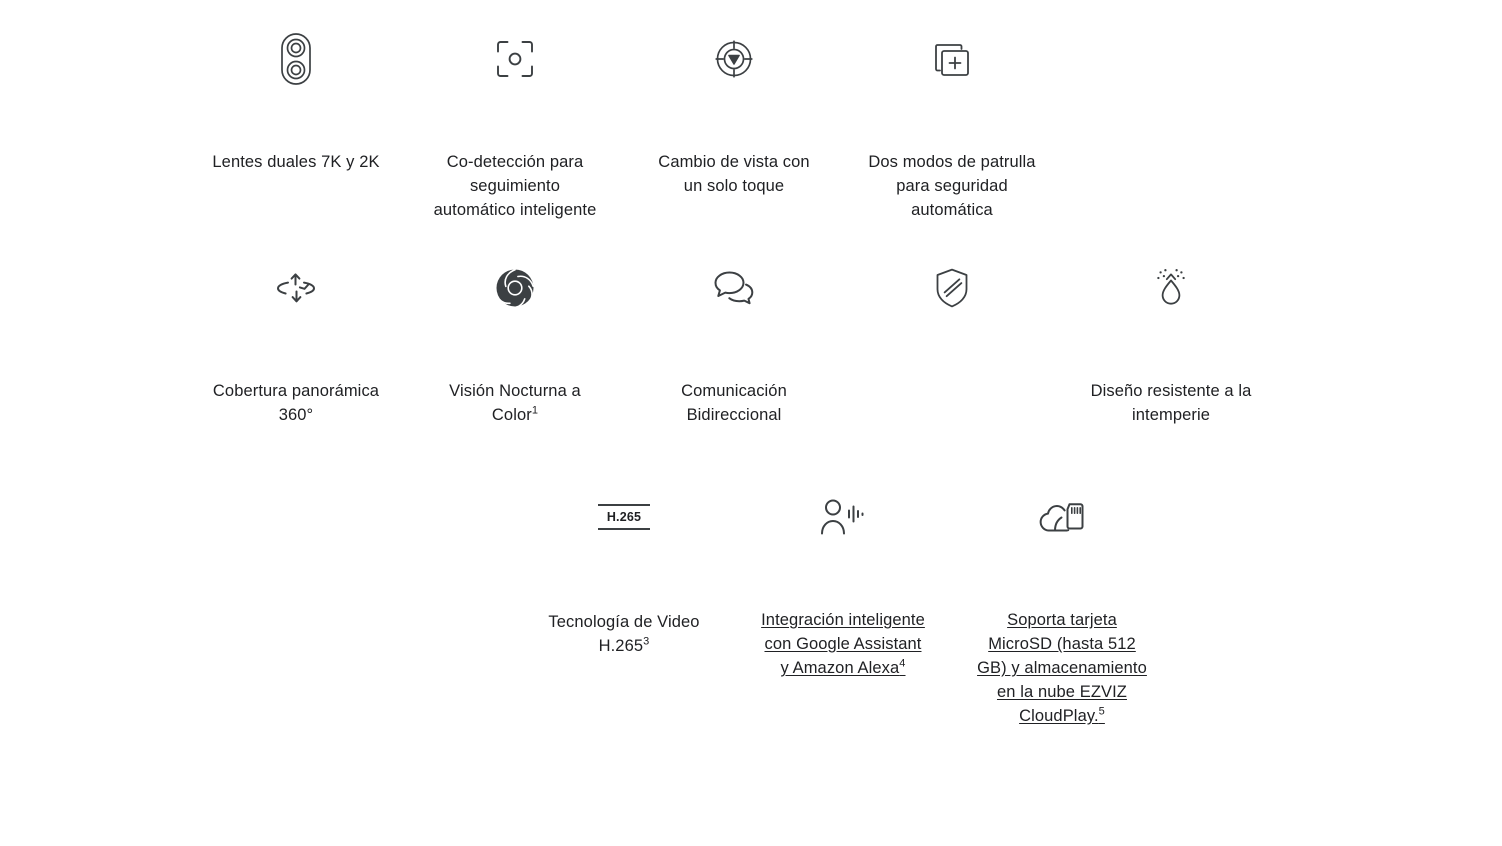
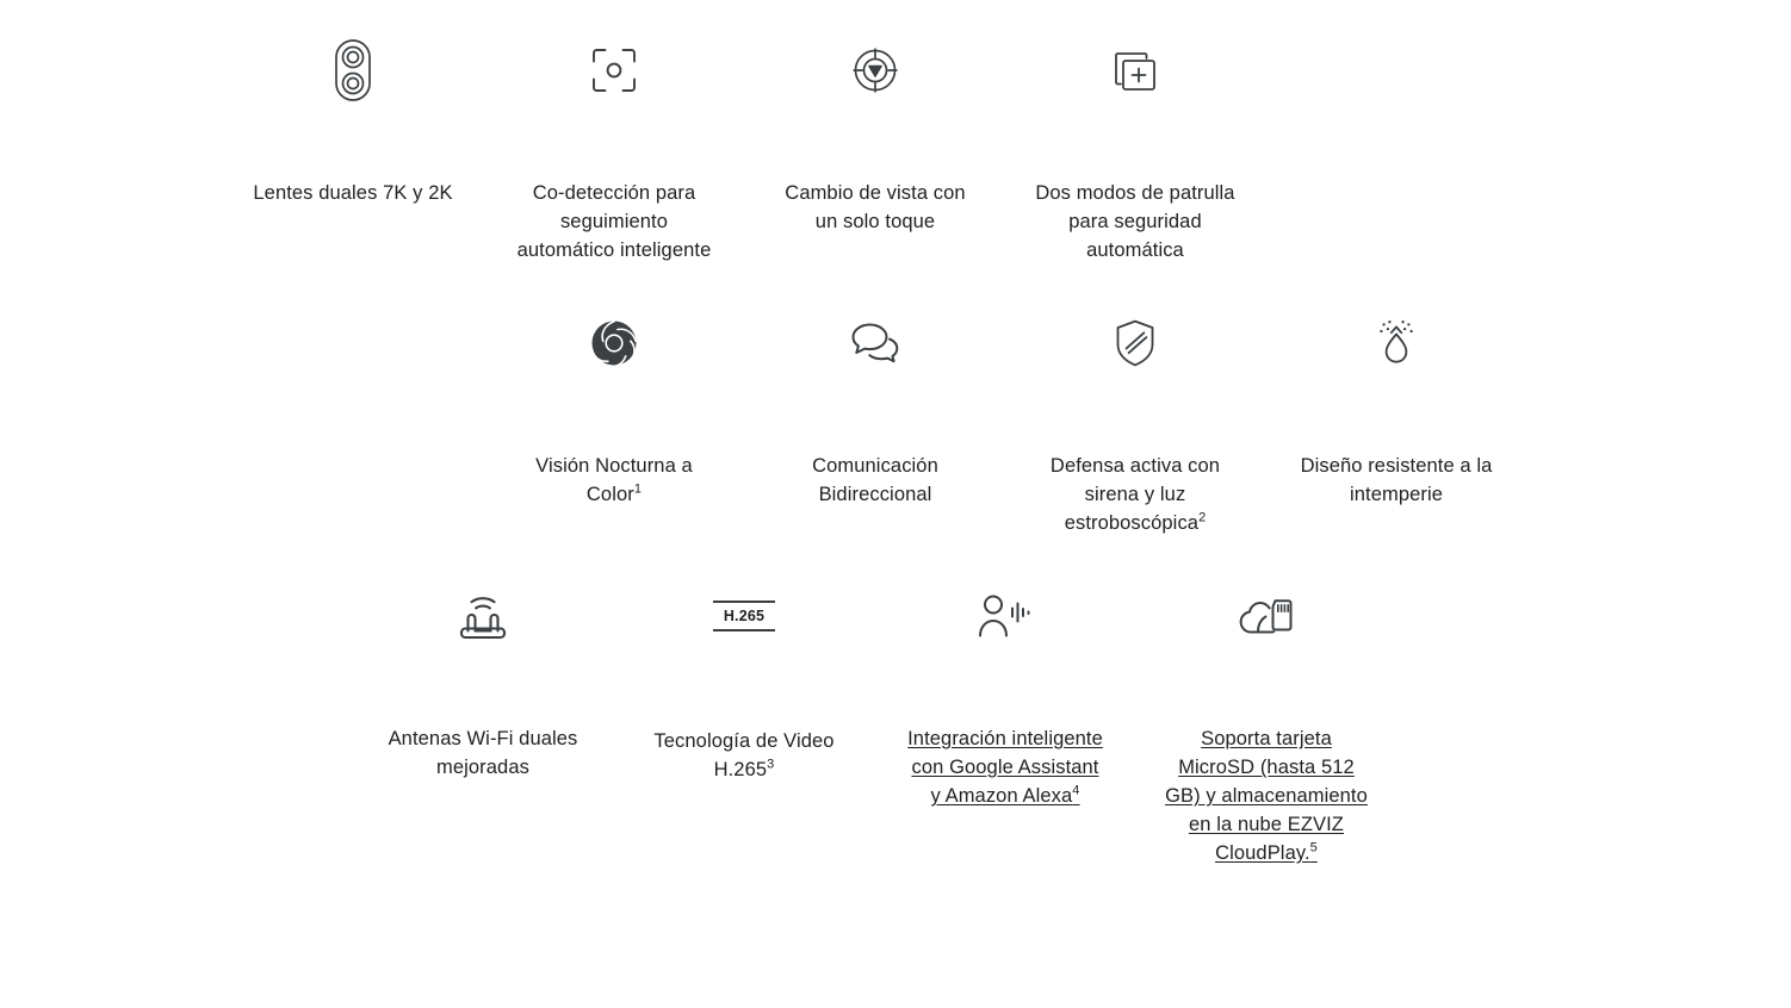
  Lentes duales 7K y 2K
  Co-detección para
  seguimiento
  automático inteligente
  Cambio de vista con
  un solo toque
  Dos modos de patrulla
  para seguridad
  automática
- Cobertura panorámica
- 360°
  Visión Nocturna a
  Color1
  Comunicación
  Bidireccional
+ Defensa activa con
+ sirena y luz
+ estroboscópica2
  Diseño resistente a la
  intemperie
+ Antenas Wi-Fi duales
+ mejoradas
  H.265
  Tecnología de Video
  H.2653
  Integración inteligente
  con Google Assistant
  y Amazon Alexa4
  Soporta tarjeta
  MicroSD (hasta 512
  GB) y almacenamiento
  en la nube EZVIZ
  CloudPlay.5
